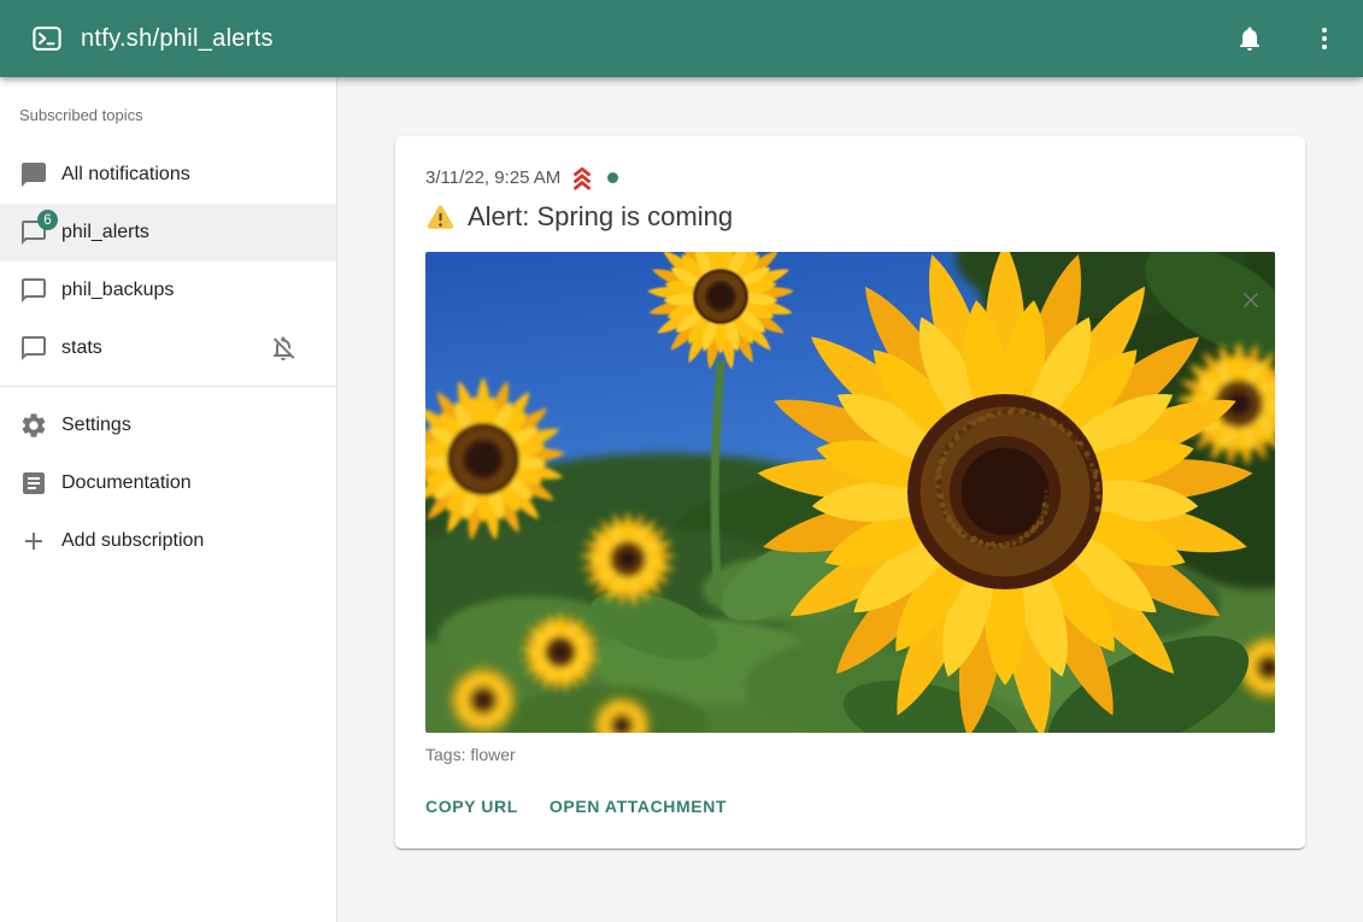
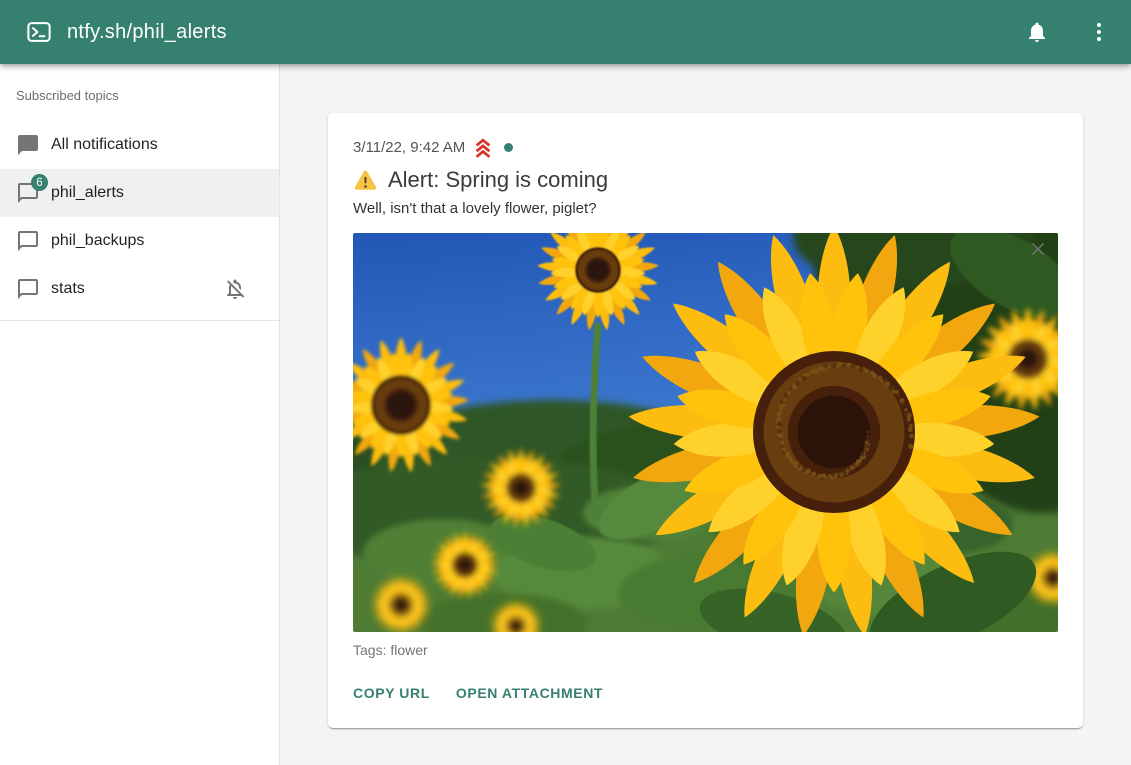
  ntfy.sh/phil_alerts
  Subscribed topics
  All notifications
  6
  phil_alerts
  phil_backups
  stats
- Settings
- Documentation
- Add subscription
- 3/11/22, 9:25 AM
+ 3/11/22, 9:42 AM
  Alert: Spring is coming
+ Well, isn't that a lovely flower, piglet?
  Tags: flower
  COPY URL
  OPEN ATTACHMENT
